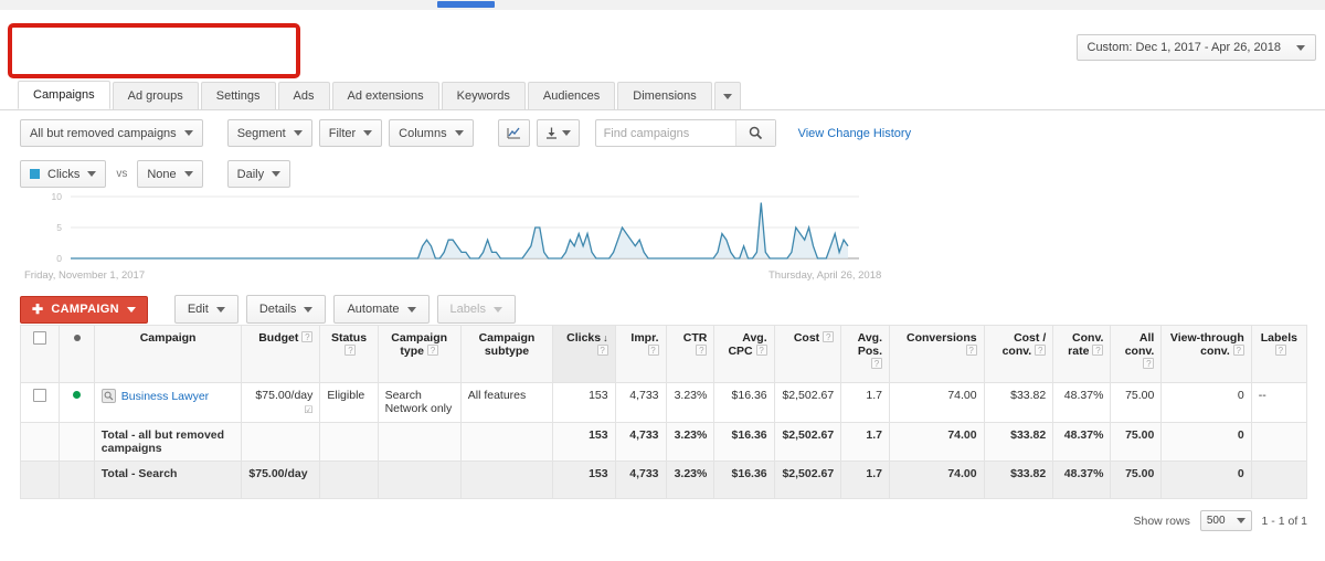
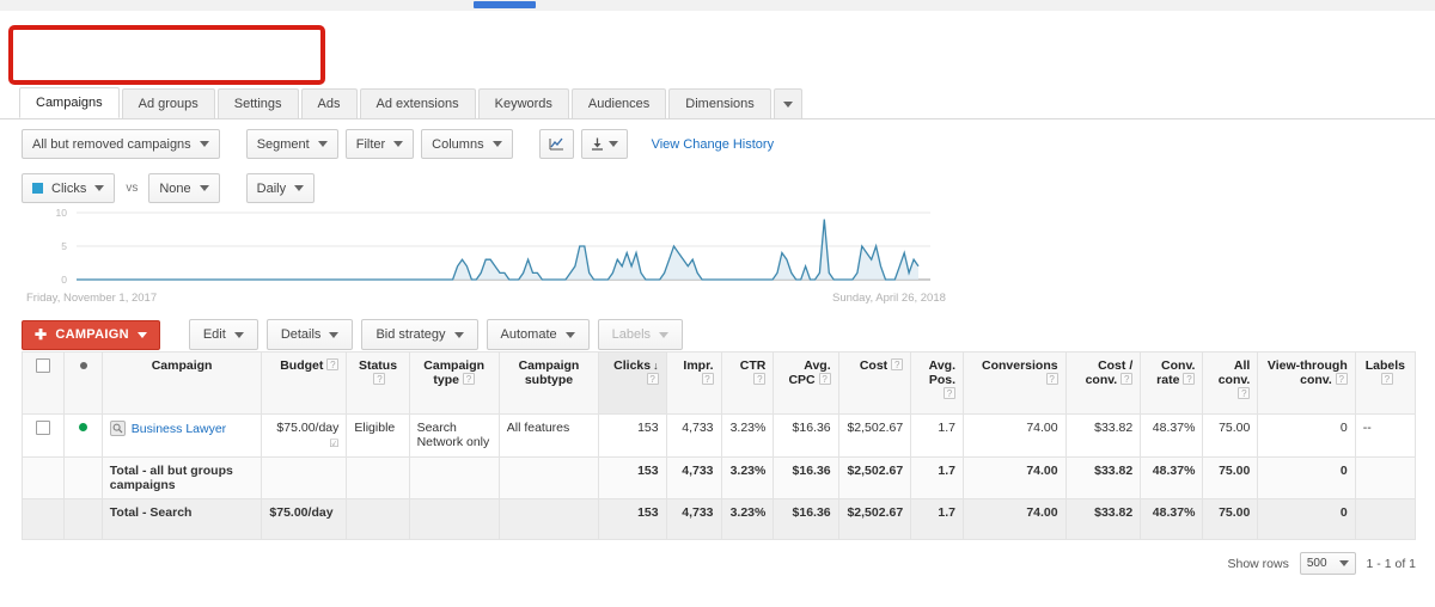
- Custom: Dec 1, 2017 - Apr 26, 2018
  Campaigns
  Ad groups
  Settings
  Ads
  Ad extensions
  Keywords
  Audiences
  Dimensions
  All but removed campaigns
  Segment
  Filter
  Columns
- Find campaigns
  View Change History
  Clicks
  vs
  None
  Daily
  0
  5
  10
  Friday, November 1, 2017
- Thursday, April 26, 2018
+ Sunday, April 26, 2018
  ✚
  CAMPAIGN
  Edit
  Details
+ Bid strategy
  Automate
  Labels
  		Campaign	Budget ?	Status?	Campaign type ?	Campaign subtype	Clicks ↓?	Impr.?	CTR?	Avg. CPC ?	Cost ?	Avg. Pos.?	Conversions?	Cost / conv. ?	Conv. rate ?	All conv.?	View-through conv. ?	Labels?
  		Business Lawyer	$75.00/day ☑	Eligible	Search Network only	All features	153	4,733	3.23%	$16.36	$2,502.67	1.7	74.00	$33.82	48.37%	75.00	0	--
- 		Total - all but removed campaigns					153	4,733	3.23%	$16.36	$2,502.67	1.7	74.00	$33.82	48.37%	75.00	0
+ 		Total - all but groups campaigns					153	4,733	3.23%	$16.36	$2,502.67	1.7	74.00	$33.82	48.37%	75.00	0
  		Total - Search	$75.00/day				153	4,733	3.23%	$16.36	$2,502.67	1.7	74.00	$33.82	48.37%	75.00	0
  Show rows
  500
  1 - 1 of 1
